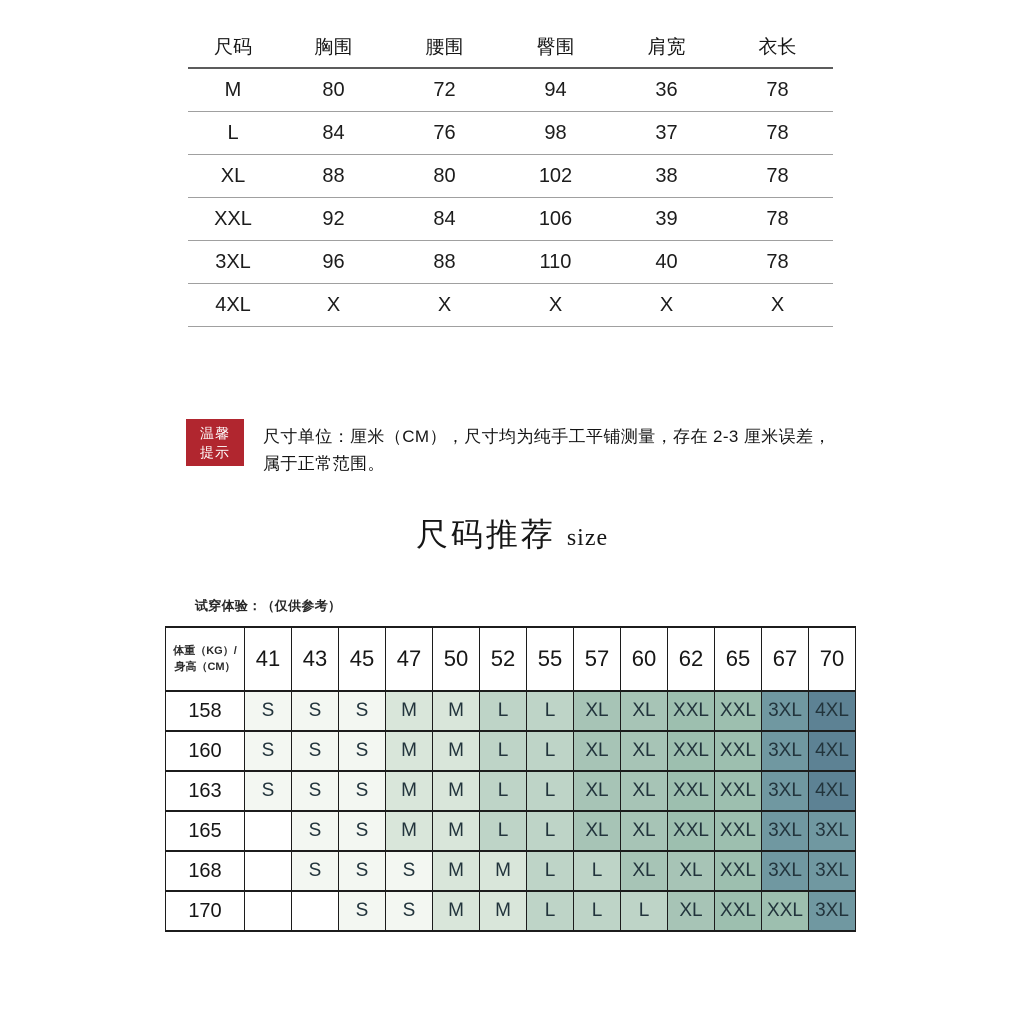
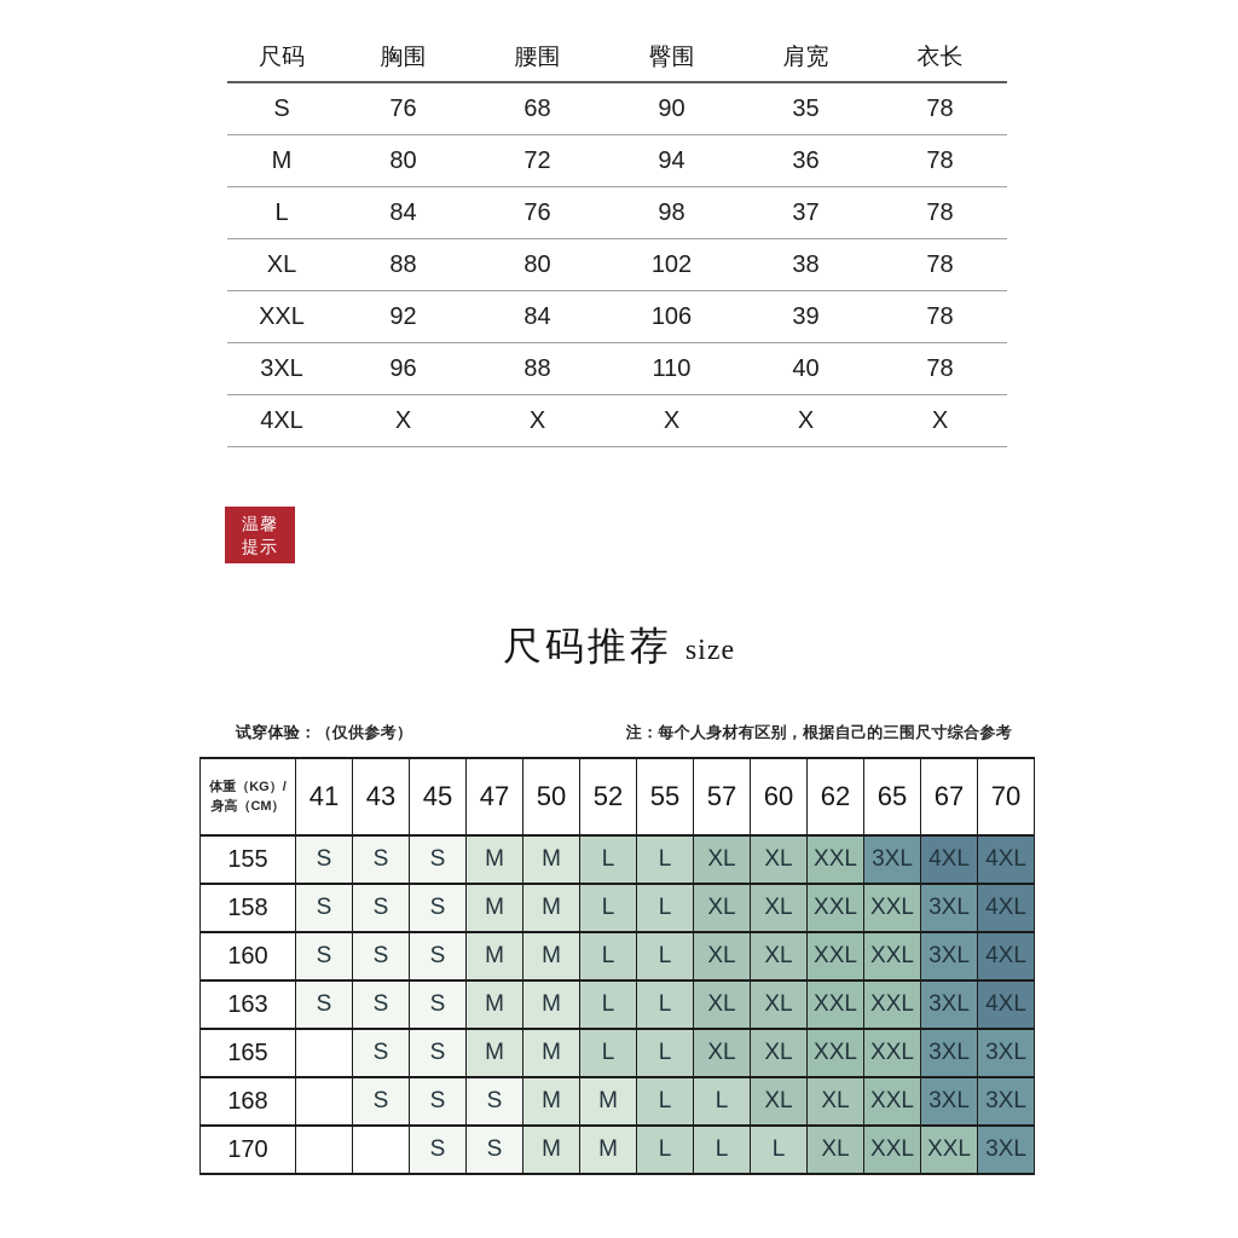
  尺码	胸围	腰围	臀围	肩宽	衣长
+ S	76	68	90	35	78
  M	80	72	94	36	78
  L	84	76	98	37	78
  XL	88	80	102	38	78
  XXL	92	84	106	39	78
  3XL	96	88	110	40	78
  4XL	X	X	X	X	X
  温馨
  提示
- 尺寸单位：厘米（CM），尺寸均为纯手工平铺测量，存在 2-3 厘米误差，
- 属于正常范围。
  尺码推荐 size
  试穿体验：（仅供参考）
+ 注：每个人身材有区别，根据自己的三围尺寸综合参考
  体重（KG）/身高（CM）	41	43	45	47	50	52	55	57	60	62	65	67	70
+ 155	S	S	S	M	M	L	L	XL	XL	XXL	3XL	4XL	4XL
  158	S	S	S	M	M	L	L	XL	XL	XXL	XXL	3XL	4XL
  160	S	S	S	M	M	L	L	XL	XL	XXL	XXL	3XL	4XL
  163	S	S	S	M	M	L	L	XL	XL	XXL	XXL	3XL	4XL
  165		S	S	M	M	L	L	XL	XL	XXL	XXL	3XL	3XL
  168		S	S	S	M	M	L	L	XL	XL	XXL	3XL	3XL
  170			S	S	M	M	L	L	L	XL	XXL	XXL	3XL
